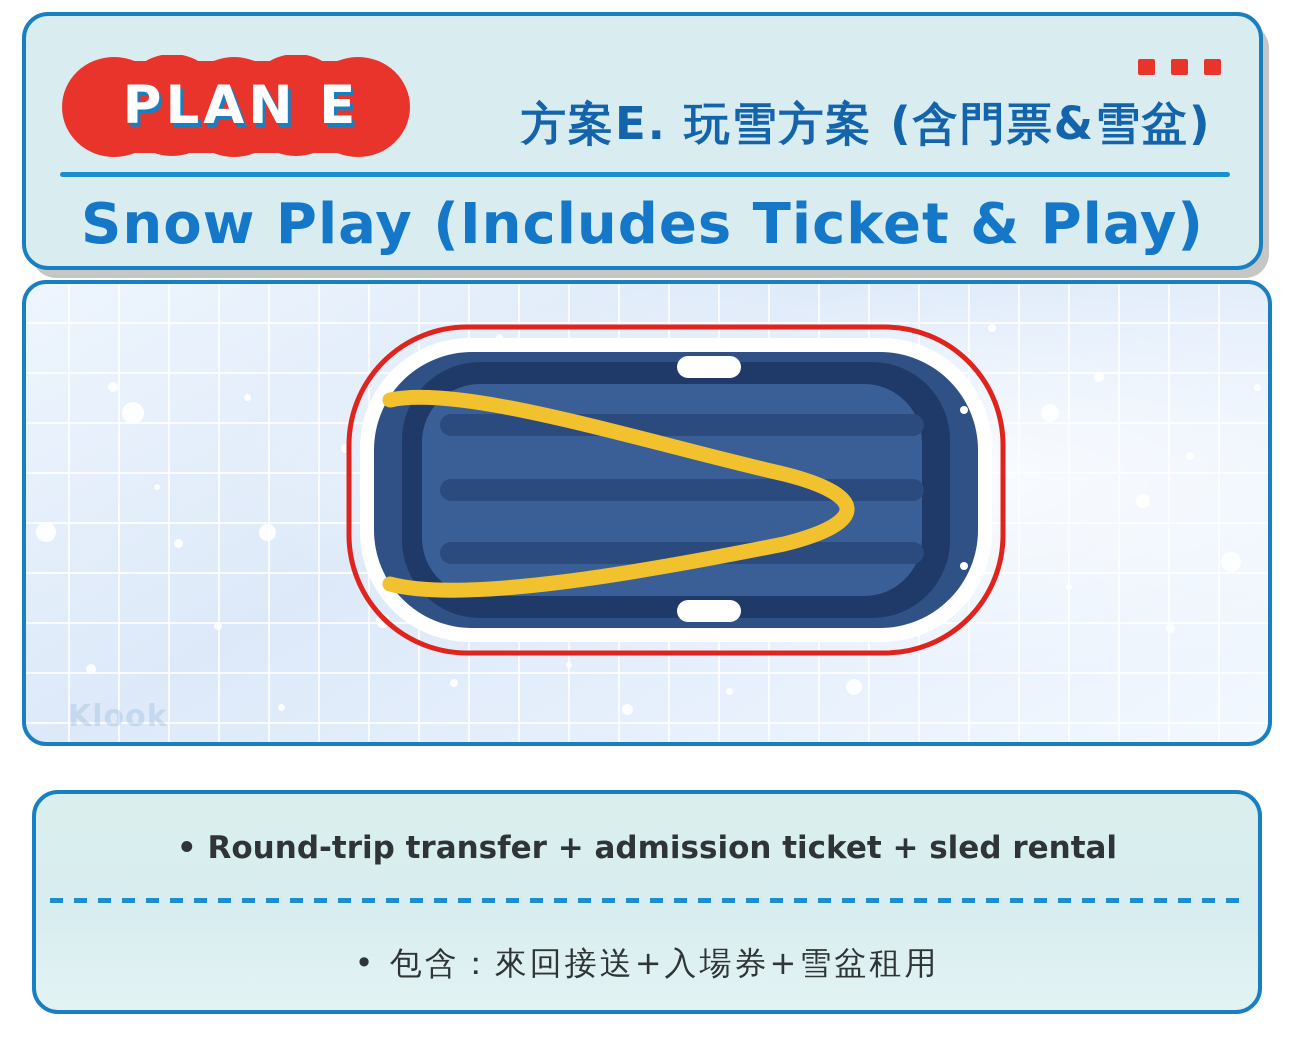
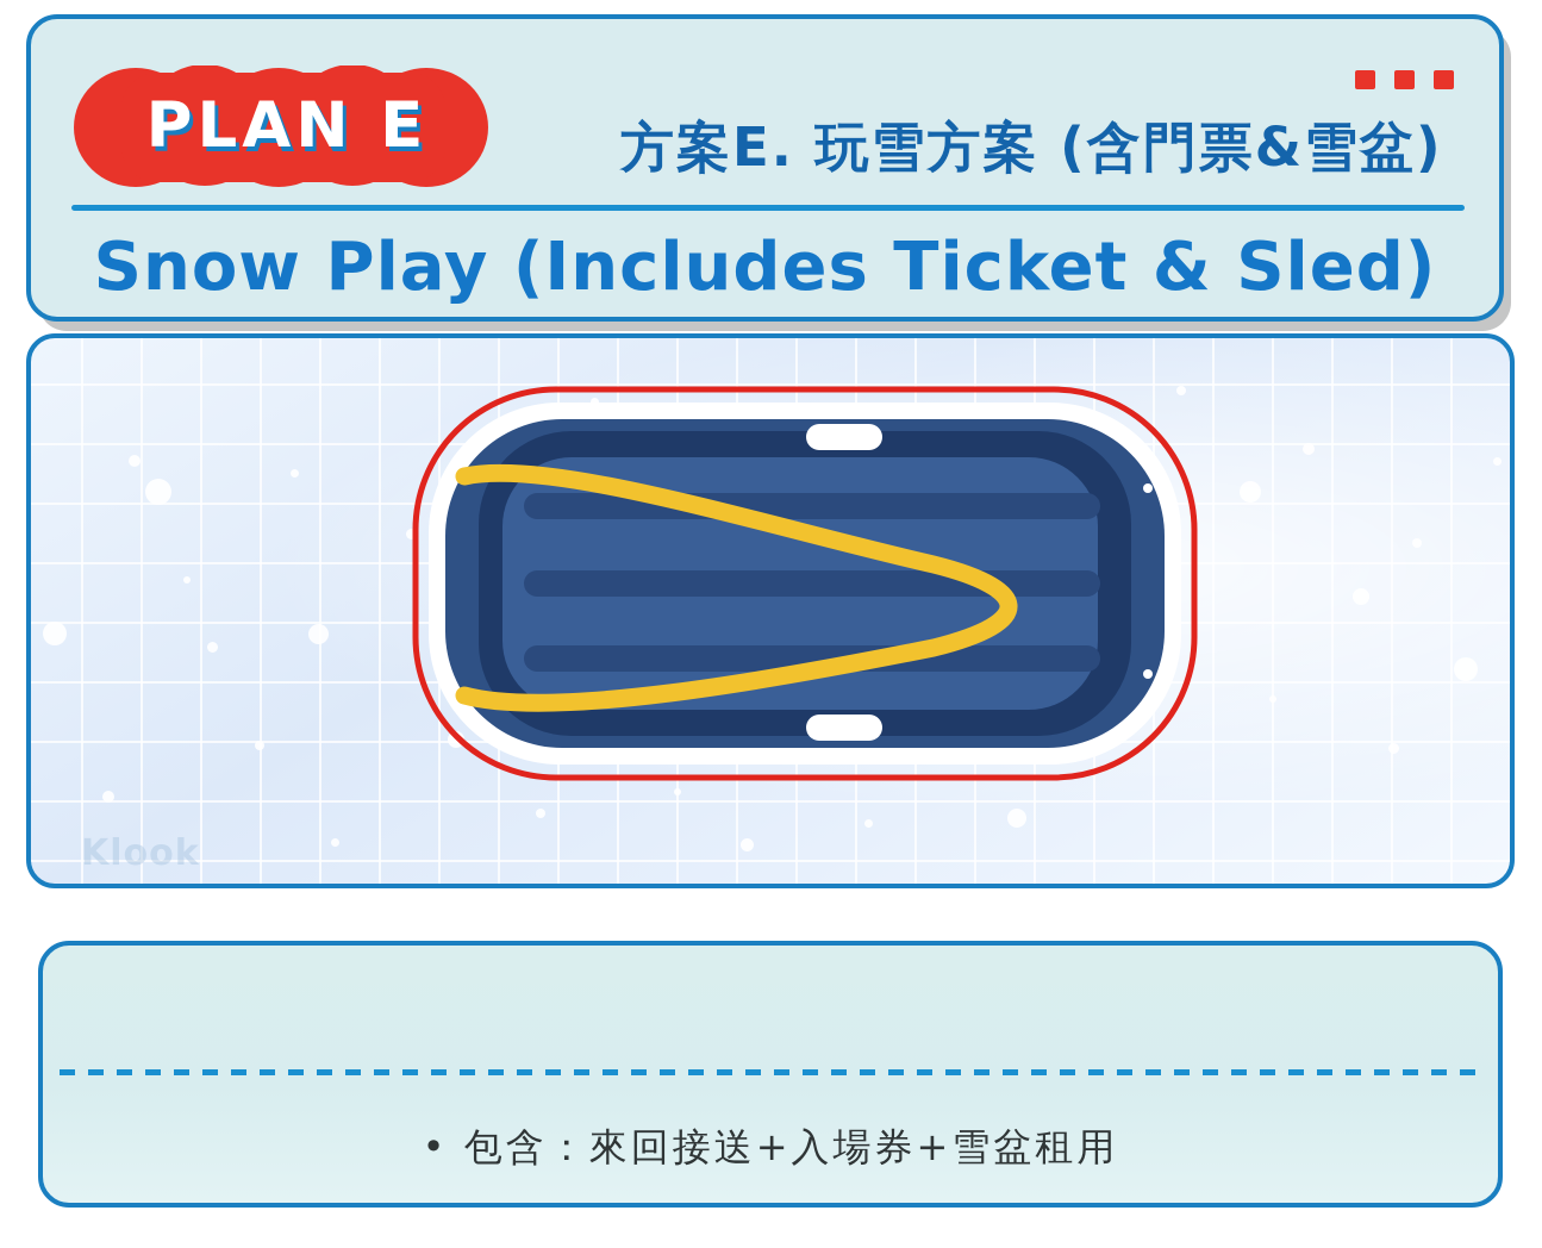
  PLAN E
  方案E. 玩雪方案 (含門票&雪盆)
- Snow Play (Includes Ticket & Play)
+ Snow Play (Includes Ticket & Sled)
  Klook
- • Round-trip transfer + admission ticket + sled rental
  • 包含：來回接送+入場券+雪盆租用
